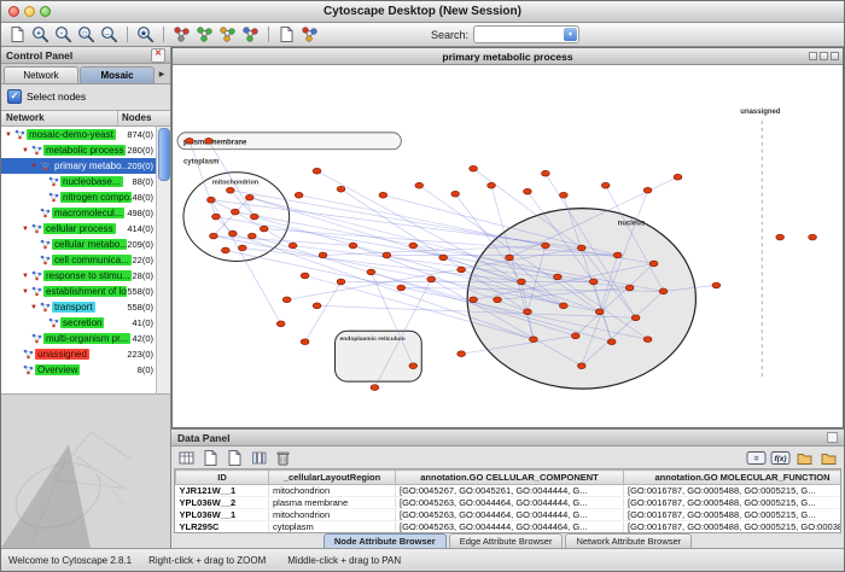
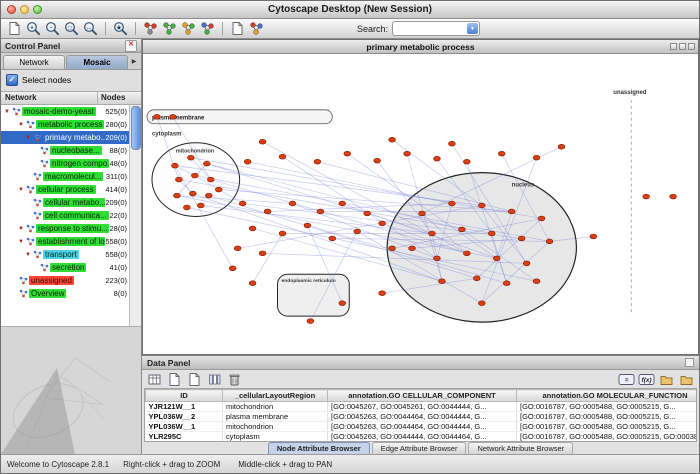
  Cytoscape Desktop (New Session)
  Search:
  Control Panel
  Network
  Mosaic
  ✓
  Select nodes
  Network
  Nodes
  mosaic-demo-yeast
- 874(0)
+ 525(0)
  metabolic process
  280(0)
  primary metabo..
  209(0)
  nucleobase...
  88(0)
  nitrogen compo.
  48(0)
  macromolecul...
- 498(0)
+ 311(0)
  cellular process
  414(0)
  cellular metabo...
  209(0)
  cell communica...
  22(0)
  response to stimu...
  28(0)
  establishment of lo
  558(0)
  transport
  558(0)
  secretion
  41(0)
- multi-organism pr...
- 42(0)
  unassigned
  223(0)
  Overview
  8(0)
  primary metabolic process
  Data Panel
  ID	_cellularLayoutRegion	annotation.GO CELLULAR_COMPONENT	annotation.GO MOLECULAR_FUNCTION
  YJR121W__1	mitochondrion	[GO:0045267, GO:0045261, GO:0044444, G...	[GO:0016787, GO:0005488, GO:0005215, G...
  YPL036W__2	plasma membrane	[GO:0045263, GO:0044464, GO:0044444, G...	[GO:0016787, GO:0005488, GO:0005215, G...
  YPL036W__1	mitochondrion	[GO:0045263, GO:0044464, GO:0044444, G...	[GO:0016787, GO:0005488, GO:0005215, G...
  YLR295C	cytoplasm	[GO:0045263, GO:0044444, GO:0044464, G...	[GO:0016787, GO:0005488, GO:0005215, GO:00038
  Node Attribute Browser
  Edge Attribute Browser
  Network Attribute Browser
  Welcome to Cytoscape 2.8.1
  Right-click + drag to ZOOM
  Middle-click + drag to PAN
